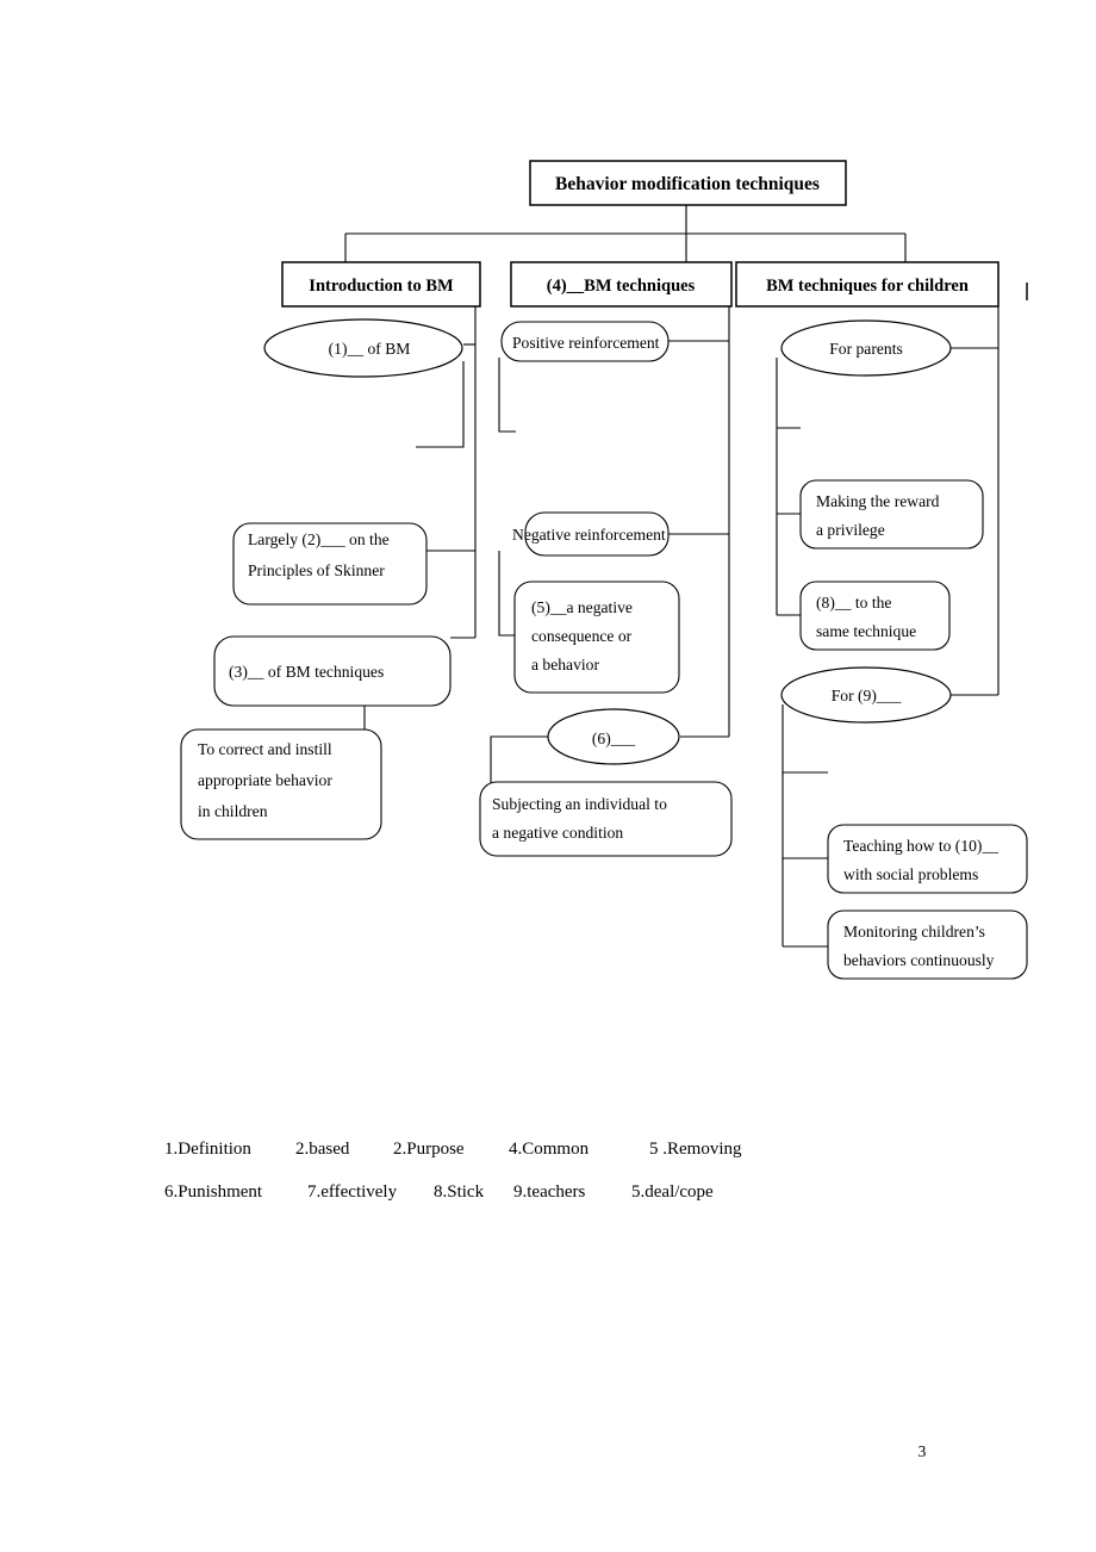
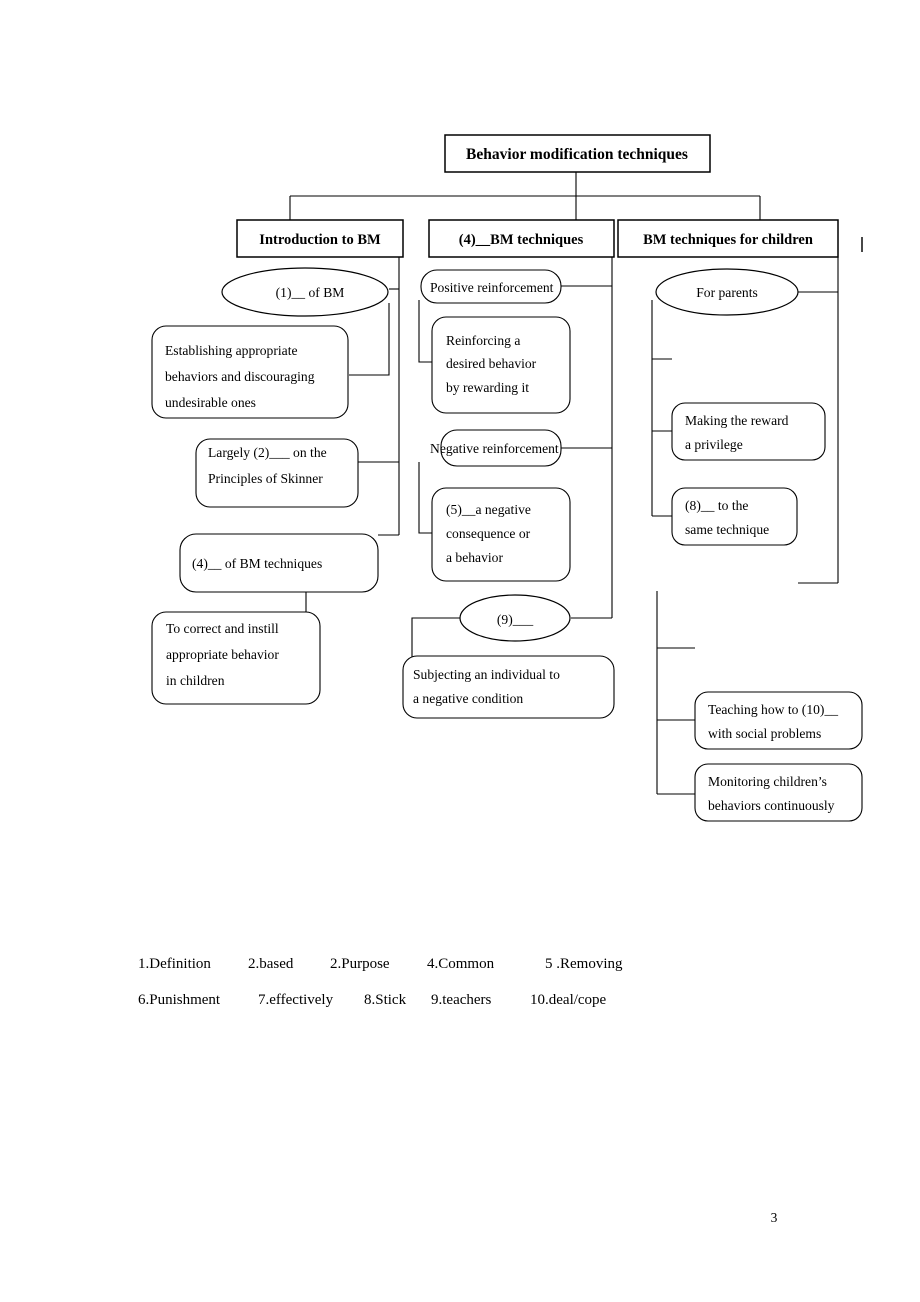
  Behavior modification techniques
  Introduction to BM
  (4)__BM techniques
  BM techniques for children
  (1)__ of BM
+ Establishing appropriate
+ behaviors and discouraging
+ undesirable ones
  Largely (2)___ on the
  Principles of Skinner
- (3)__ of BM techniques
+ (4)__ of BM techniques
  To correct and instill
  appropriate behavior
  in children
  Positive reinforcement
+ Reinforcing a
+ desired behavior
+ by rewarding it
  Negative reinforcement
  (5)__a negative
  consequence or
  a behavior
- (6)___
+ (9)___
  Subjecting an individual to
  a negative condition
  For parents
  Making the reward
  a privilege
  (8)__ to the
  same technique
- For (9)___
  Teaching how to (10)__
  with social problems
  Monitoring children’s
  behaviors continuously
  1.Definition
  2.based
  2.Purpose
  4.Common
  5 .Removing
  6.Punishment
  7.effectively
  8.Stick
  9.teachers
- 5.deal/cope
+ 10.deal/cope
  3
